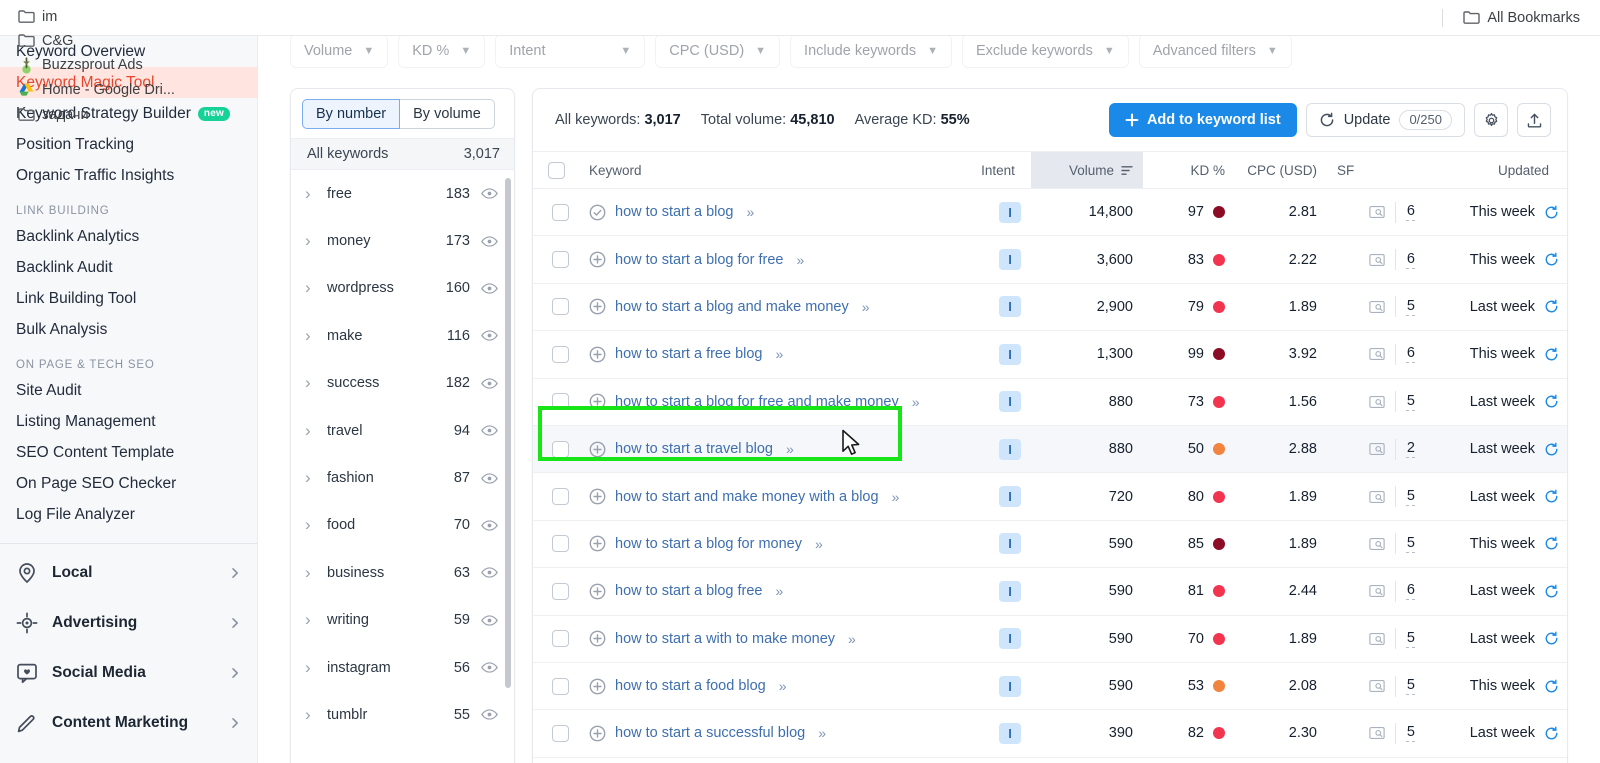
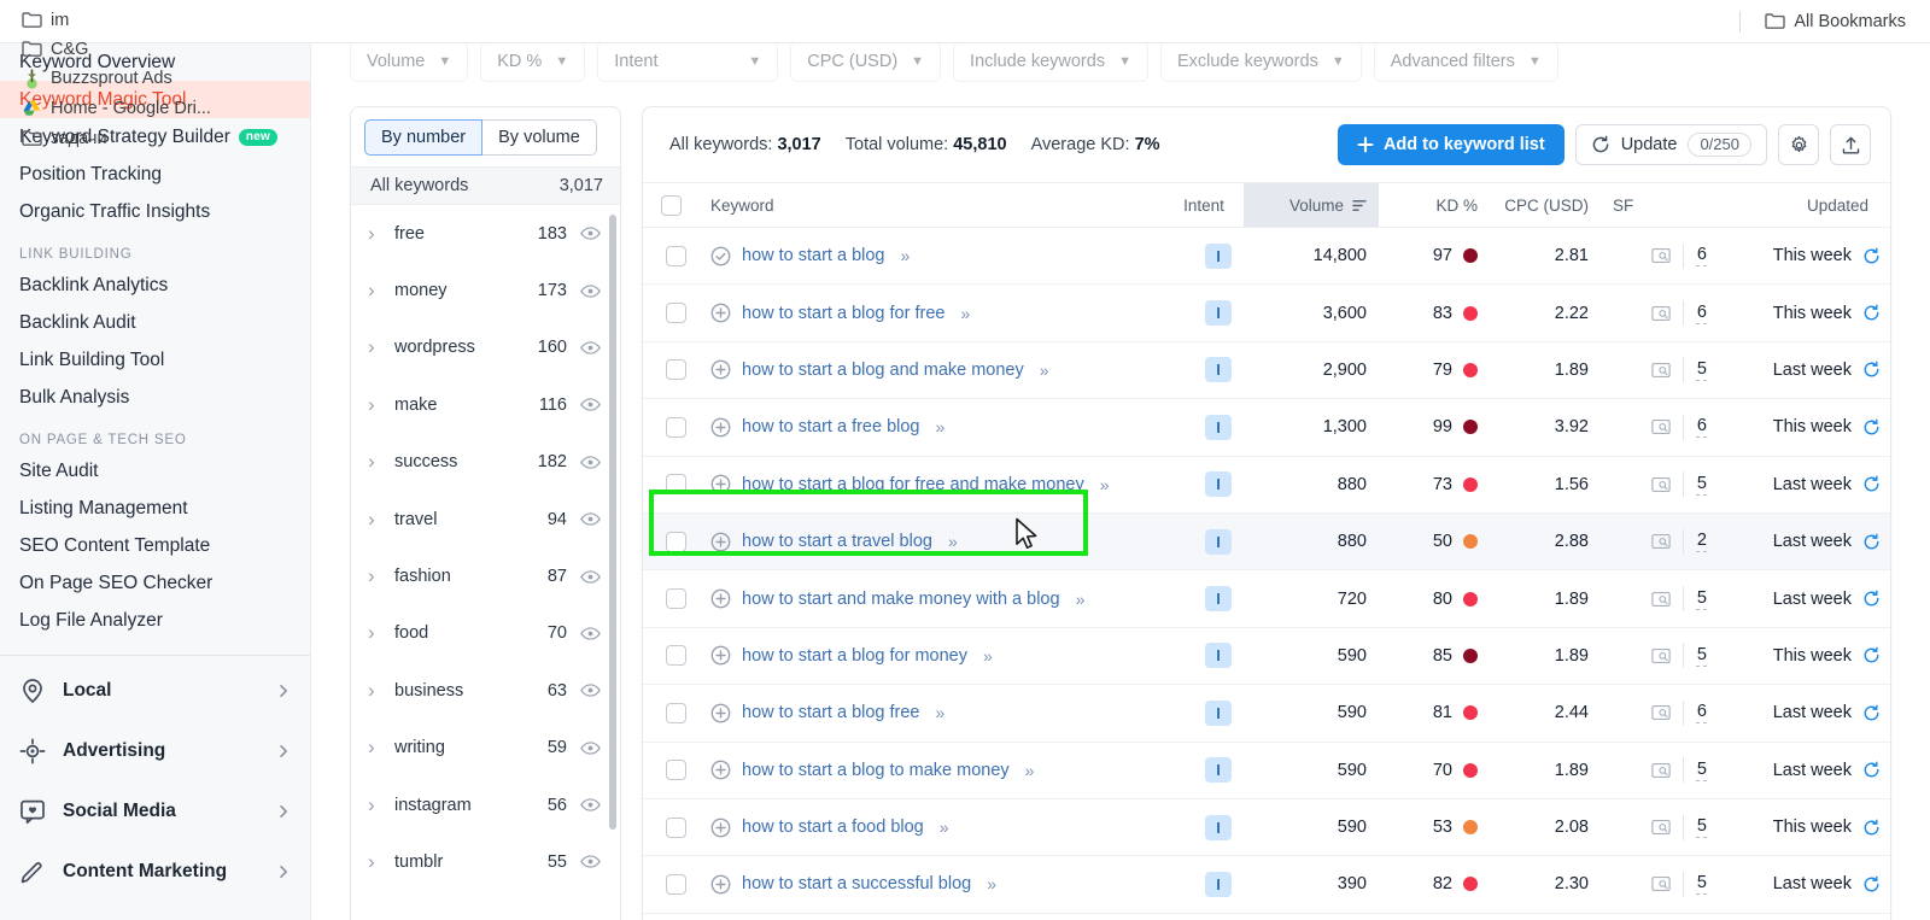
  im
  C&G
  Buzzsprout Ads
  Home - Google Dri...
  задачи
  All Bookmarks
  Keyword Overview
  Keyword Magic Tool
  Keyword Strategy Builder
  new
  Position Tracking
  Organic Traffic Insights
  LINK BUILDING
  Backlink Analytics
  Backlink Audit
  Link Building Tool
  Bulk Analysis
  ON PAGE & TECH SEO
  Site Audit
  Listing Management
  SEO Content Template
  On Page SEO Checker
  Log File Analyzer
  Local
  Advertising
  Social Media
  Content Marketing
  Volume
  ▼
  KD %
  ▼
  Intent
  ▼
  CPC (USD)
  ▼
  Include keywords
  ▼
  Exclude keywords
  ▼
  Advanced filters
  ▼
  By number
  By volume
  All keywords
  3,017
  ›
  free
  183
  ›
  money
  173
  ›
  wordpress
  160
  ›
  make
  116
  ›
  success
  182
  ›
  travel
  94
  ›
  fashion
  87
  ›
  food
  70
  ›
  business
  63
  ›
  writing
  59
  ›
  instagram
  56
  ›
  tumblr
  55
  All keywords: 3,017
  Total volume: 45,810
- Average KD: 55%
+ Average KD: 7%
  Add to keyword list
  Update
  0/250
  	Keyword	Intent	Volume	KD %	CPC (USD)	SF	Updated
  	how to start a blog »	I	14,800	97	2.81	6	This week
  	how to start a blog for free »	I	3,600	83	2.22	6	This week
  	how to start a blog and make money »	I	2,900	79	1.89	5	Last week
  	how to start a free blog »	I	1,300	99	3.92	6	This week
  	how to start a blog for free and make money »	I	880	73	1.56	5	Last week
  	how to start a travel blog »	I	880	50	2.88	2	Last week
  	how to start and make money with a blog »	I	720	80	1.89	5	Last week
  	how to start a blog for money »	I	590	85	1.89	5	This week
  	how to start a blog free »	I	590	81	2.44	6	Last week
- 	how to start a with to make money »	I	590	70	1.89	5	Last week
+ 	how to start a blog to make money »	I	590	70	1.89	5	Last week
  	how to start a food blog »	I	590	53	2.08	5	This week
  	how to start a successful blog »	I	390	82	2.30	5	Last week
